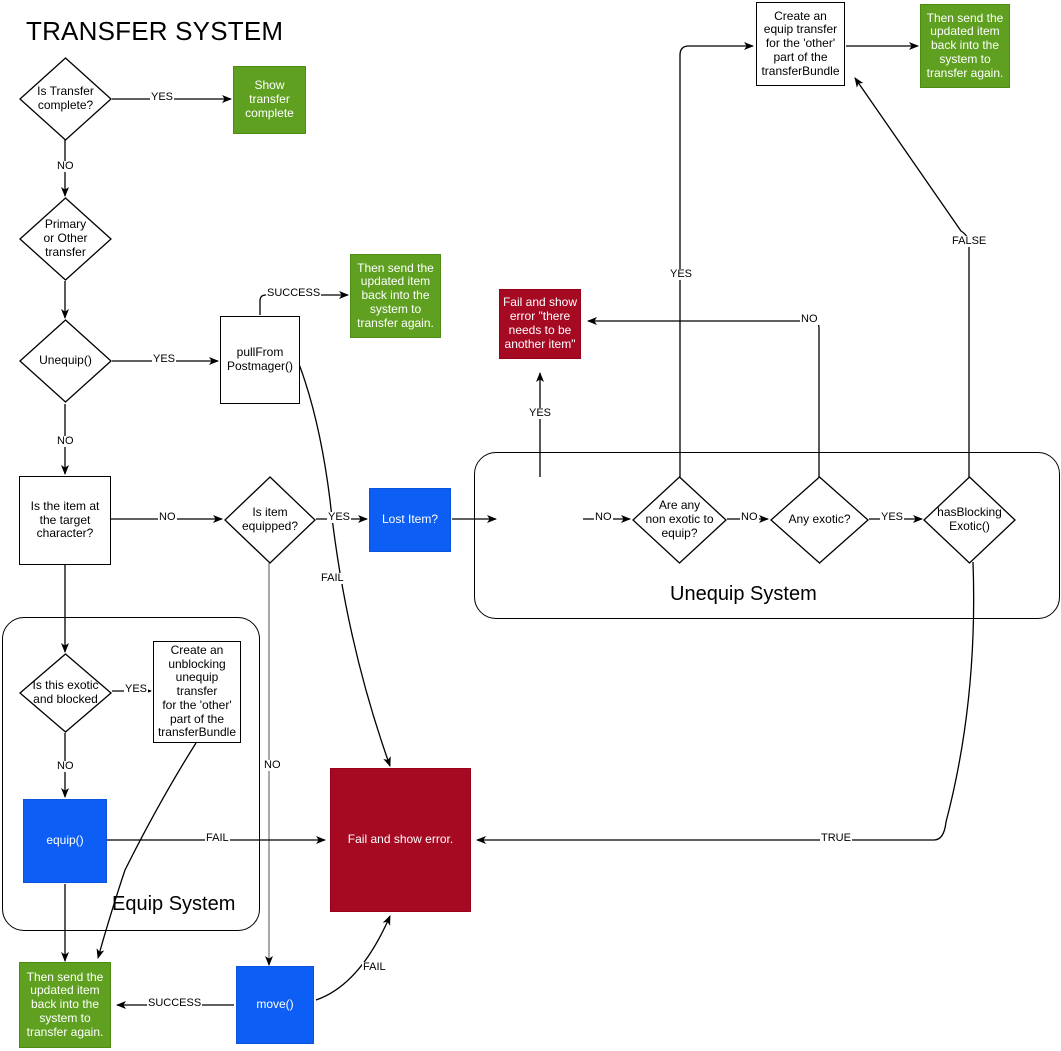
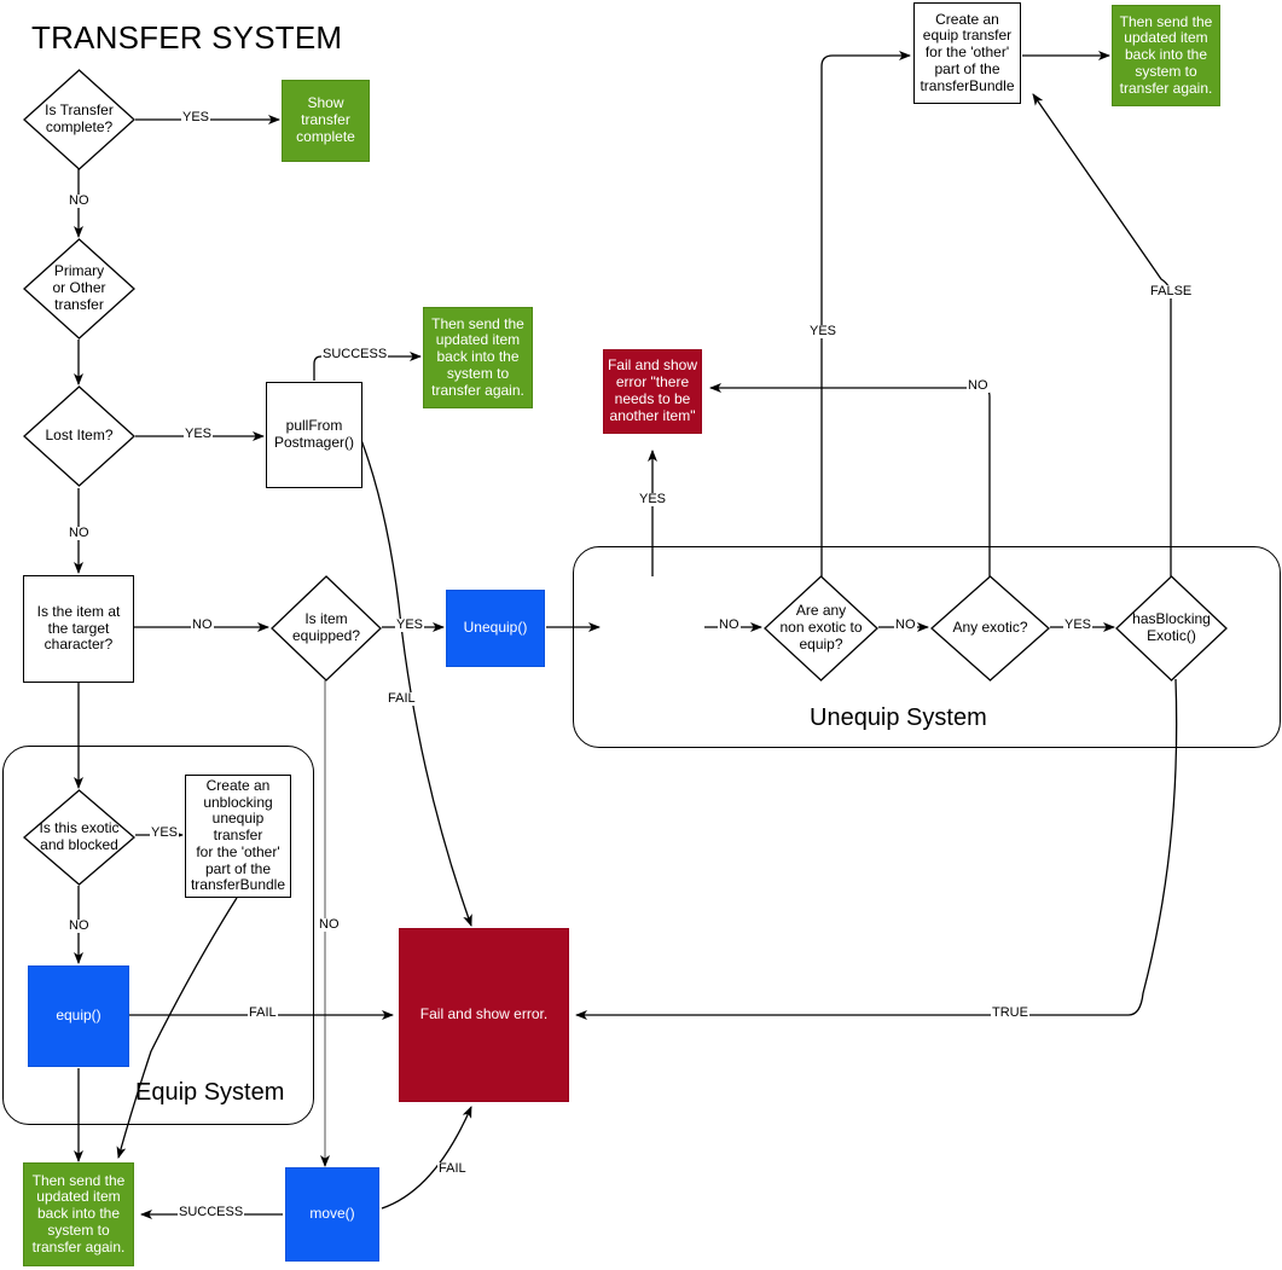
  TRANSFER SYSTEM
  Unequip System
  Equip System
  Is Transfer
  complete?
  Show
  transfer
  complete
  Primary
  or Other
  transfer
- Unequip()
+ Lost Item?
  pullFrom
  Postmager()
  Then send the
  updated item
  back into the
  system to
  transfer again.
  Is the item at
  the target
  character?
  Is item
  equipped?
- Lost Item?
+ Unequip()
  Are any
  non exotic to
  equip?
  Any exotic?
  hasBlocking
  Exotic()
  Fail and show
  error "there
  needs to be
  another item"
  Create an
  equip transfer
  for the 'other'
  part of the
  transferBundle
  Then send the
  updated item
  back into the
  system to
  transfer again.
  Is this exotic
  and blocked
  Create an
  unblocking
  unequip transfer
  for the 'other'
  part of the
  transferBundle
  equip()
  Fail and show error.
  move()
  Then send the
  updated item
  back into the
  system to
  transfer again.
  YES
  NO
  YES
  NO
  SUCCESS
  FAIL
  NO
  YES
  NO
  NO
  YES
  NO
  YES
  NO
  YES
  FALSE
  TRUE
  YES
  NO
  FAIL
  FAIL
  SUCCESS
